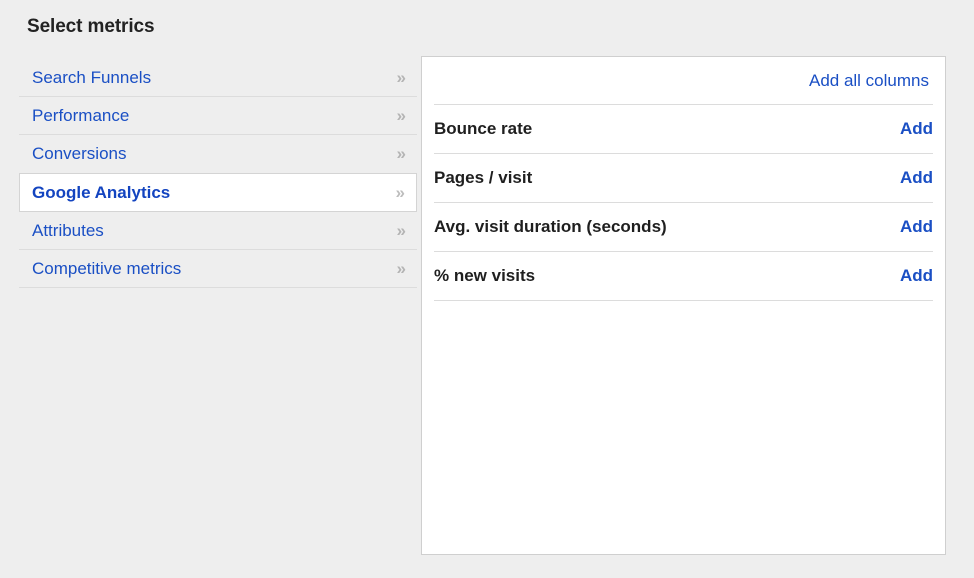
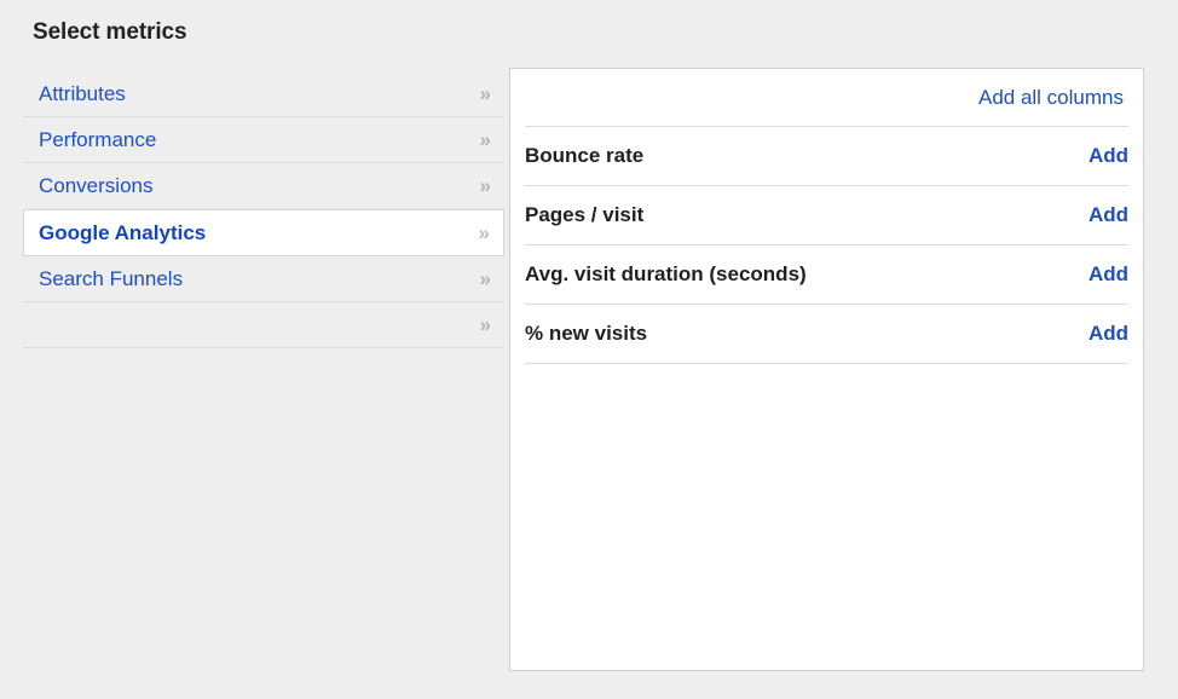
  Select metrics
- Search Funnels
+ Attributes
  »
  Performance
  »
  Conversions
  »
  Google Analytics
  »
- Attributes
+ Search Funnels
  »
- Competitive metrics
  »
  Add all columns
  Bounce rate
  Add
  Pages / visit
  Add
  Avg. visit duration (seconds)
  Add
  % new visits
  Add
